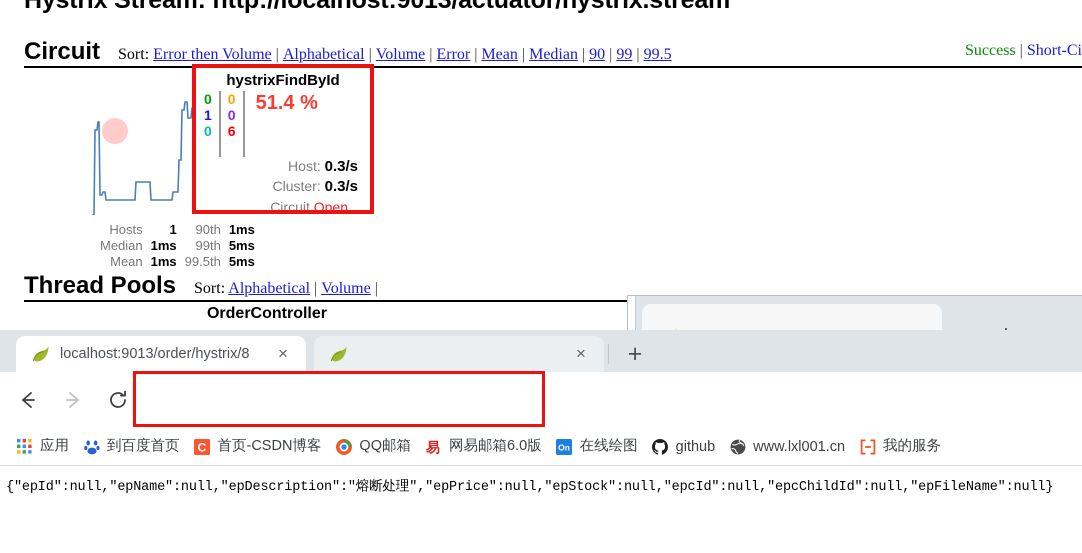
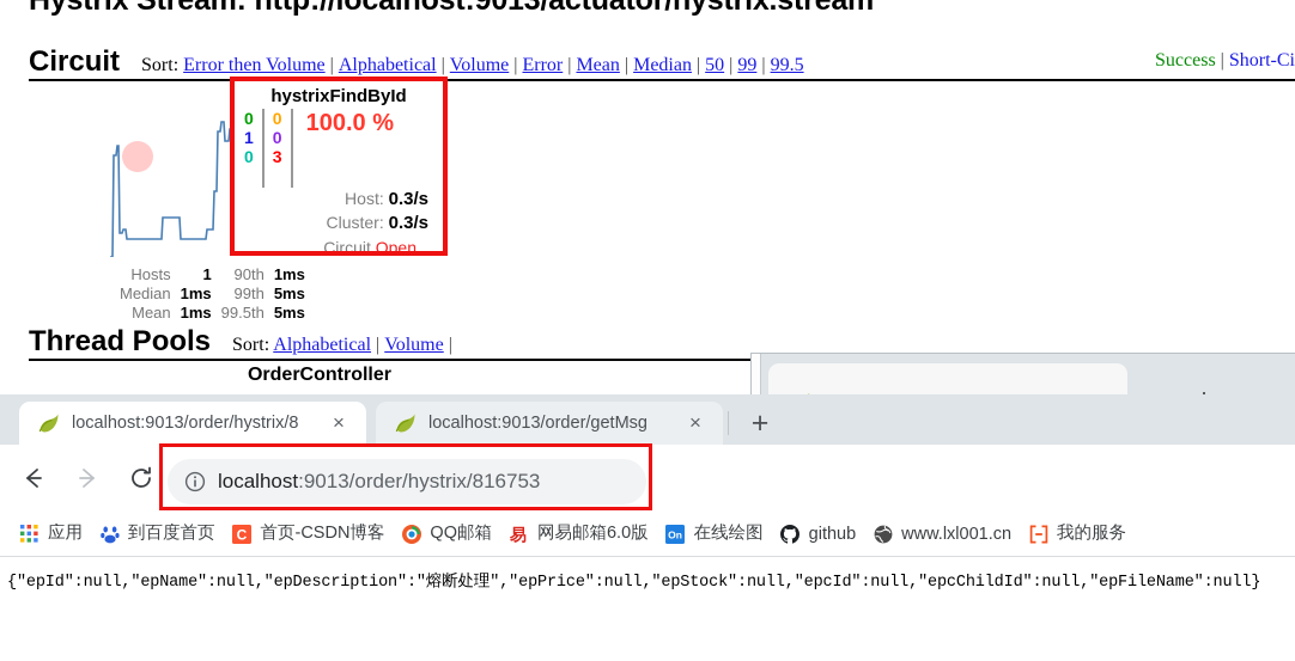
  Hystrix Stream: http://localhost:9013/actuator/hystrix.stream
  Circuit
- Sort: Error then Volume | Alphabetical | Volume | Error | Mean | Median | 90 | 99 | 99.5
+ Sort: Error then Volume | Alphabetical | Volume | Error | Mean | Median | 50 | 99 | 99.5
  Success | Short-Ci
  hystrixFindById
  0
  1
  0
  0
  0
- 6
+ 3
- 51.4 %
+ 100.0 %
  Host: 0.3/s
  Cluster: 0.3/s
  Circuit Open
  Hosts	1	90th	1ms
  Median	1ms	99th	5ms
  Mean	1ms	99.5th	5ms
  Thread Pools
  Sort: Alphabetical | Volume |
  OrderController
  localhost:9013/order/hystrix/8
  ×
+ localhost:9013/order/getMsg
  ×
  +
+ localhost:9013/order/hystrix/816753
  应用
  到百度首页
  C
  首页-CSDN博客
  QQ邮箱
  易
  网易邮箱6.0版
  On
  在线绘图
  github
  www.lxl001.cn
  我的服务
  {"epId":null,"epName":null,"epDescription":"熔断处理","epPrice":null,"epStock":null,"epcId":null,"epcChildId":null,"epFileName":null}
